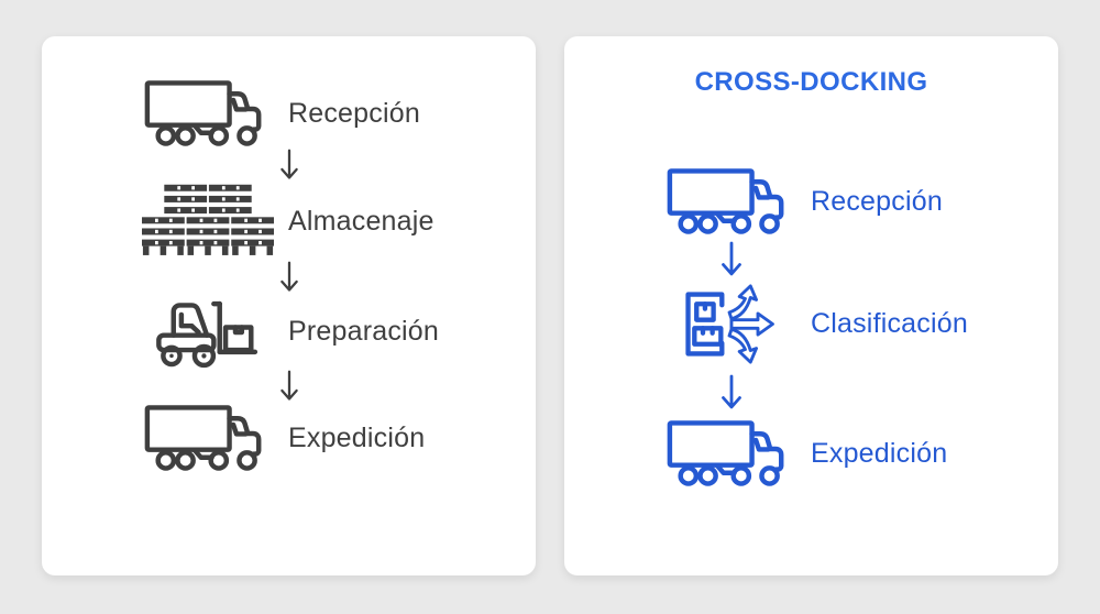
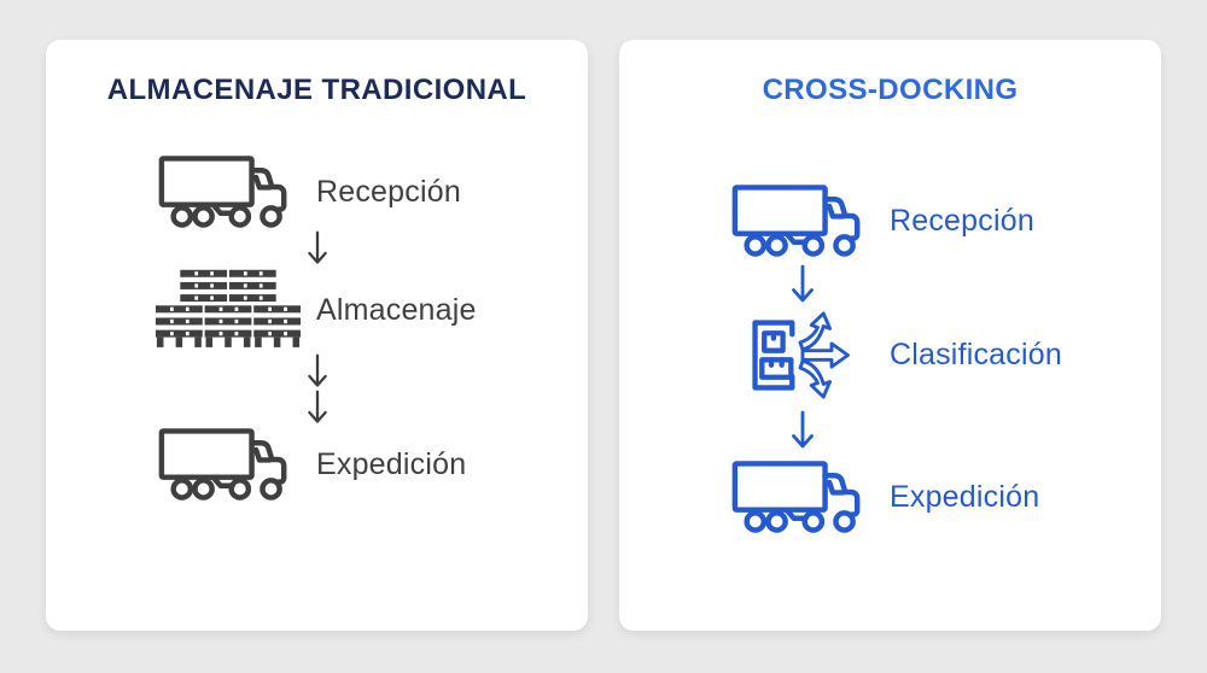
+ ALMACENAJE TRADICIONAL
  Recepción
  Almacenaje
- Preparación
  Expedición
  CROSS-DOCKING
  Recepción
  Clasificación
  Expedición
